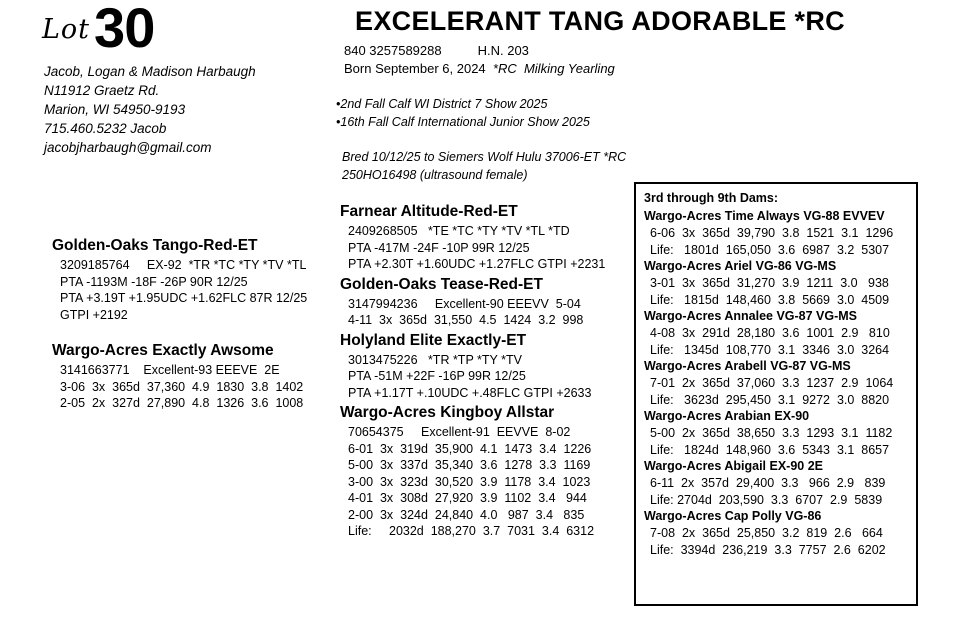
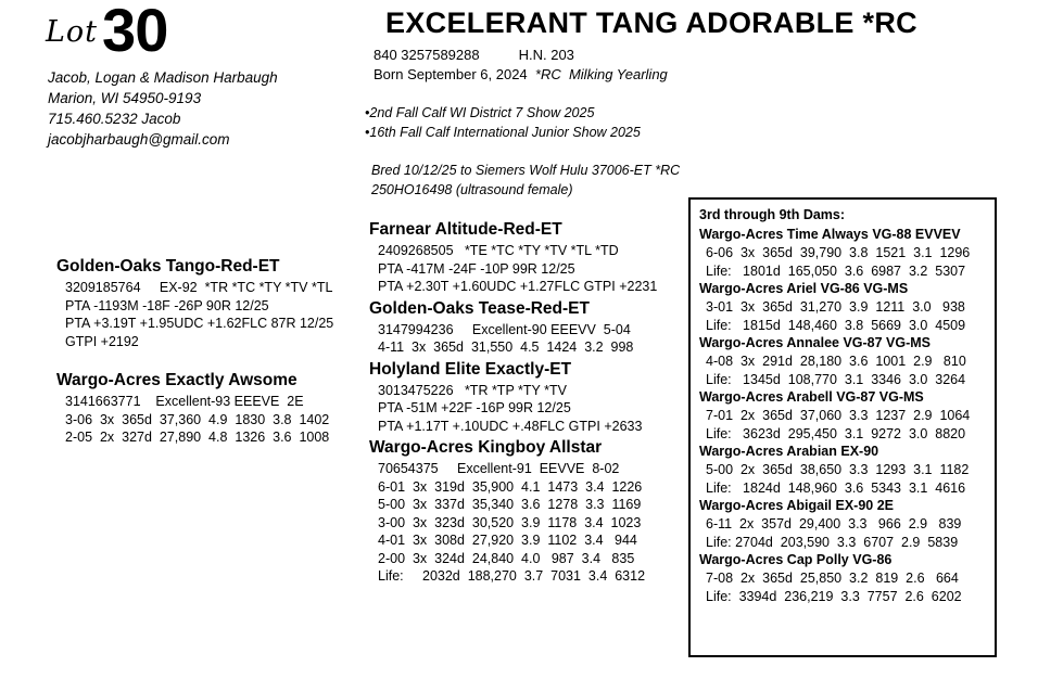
  Lot 30
  Jacob, Logan & Madison Harbaugh
- N11912 Graetz Rd.
  Marion, WI 54950-9193
  715.460.5232 Jacob
  jacobjharbaugh@gmail.com
  EXCELERANT TANG ADORABLE *RC
  840 3257589288 H.N. 203
  Born September 6, 2024 *RC Milking Yearling
  •2nd Fall Calf WI District 7 Show 2025
  •16th Fall Calf International Junior Show 2025
  Bred 10/12/25 to Siemers Wolf Hulu 37006-ET *RC
  250HO16498 (ultrasound female)
  Golden-Oaks Tango-Red-ET
  3209185764 EX-92 *TR *TC *TY *TV *TL
  PTA -1193M -18F -26P 90R 12/25
  PTA +3.19T +1.95UDC +1.62FLC 87R 12/25
  GTPI +2192
  Wargo-Acres Exactly Awsome
  3141663771 Excellent-93 EEEVE 2E
  3-06 3x 365d 37,360 4.9 1830 3.8 1402
  2-05 2x 327d 27,890 4.8 1326 3.6 1008
  Farnear Altitude-Red-ET
  2409268505 *TE *TC *TY *TV *TL *TD
  PTA -417M -24F -10P 99R 12/25
  PTA +2.30T +1.60UDC +1.27FLC GTPI +2231
  Golden-Oaks Tease-Red-ET
  3147994236 Excellent-90 EEEVV 5-04
  4-11 3x 365d 31,550 4.5 1424 3.2 998
  Holyland Elite Exactly-ET
  3013475226 *TR *TP *TY *TV
  PTA -51M +22F -16P 99R 12/25
  PTA +1.17T +.10UDC +.48FLC GTPI +2633
  Wargo-Acres Kingboy Allstar
  70654375 Excellent-91 EEVVE 8-02
  6-01 3x 319d 35,900 4.1 1473 3.4 1226
  5-00 3x 337d 35,340 3.6 1278 3.3 1169
  3-00 3x 323d 30,520 3.9 1178 3.4 1023
  4-01 3x 308d 27,920 3.9 1102 3.4 944
  2-00 3x 324d 24,840 4.0 987 3.4 835
  Life: 2032d 188,270 3.7 7031 3.4 6312
  3rd through 9th Dams:
  Wargo-Acres Time Always VG-88 EVVEV
  6-06 3x 365d 39,790 3.8 1521 3.1 1296
  Life: 1801d 165,050 3.6 6987 3.2 5307
  Wargo-Acres Ariel VG-86 VG-MS
  3-01 3x 365d 31,270 3.9 1211 3.0 938
  Life: 1815d 148,460 3.8 5669 3.0 4509
  Wargo-Acres Annalee VG-87 VG-MS
  4-08 3x 291d 28,180 3.6 1001 2.9 810
  Life: 1345d 108,770 3.1 3346 3.0 3264
  Wargo-Acres Arabell VG-87 VG-MS
  7-01 2x 365d 37,060 3.3 1237 2.9 1064
  Life: 3623d 295,450 3.1 9272 3.0 8820
  Wargo-Acres Arabian EX-90
  5-00 2x 365d 38,650 3.3 1293 3.1 1182
- Life: 1824d 148,960 3.6 5343 3.1 8657
+ Life: 1824d 148,960 3.6 5343 3.1 4616
  Wargo-Acres Abigail EX-90 2E
  6-11 2x 357d 29,400 3.3 966 2.9 839
  Life: 2704d 203,590 3.3 6707 2.9 5839
  Wargo-Acres Cap Polly VG-86
  7-08 2x 365d 25,850 3.2 819 2.6 664
  Life: 3394d 236,219 3.3 7757 2.6 6202
